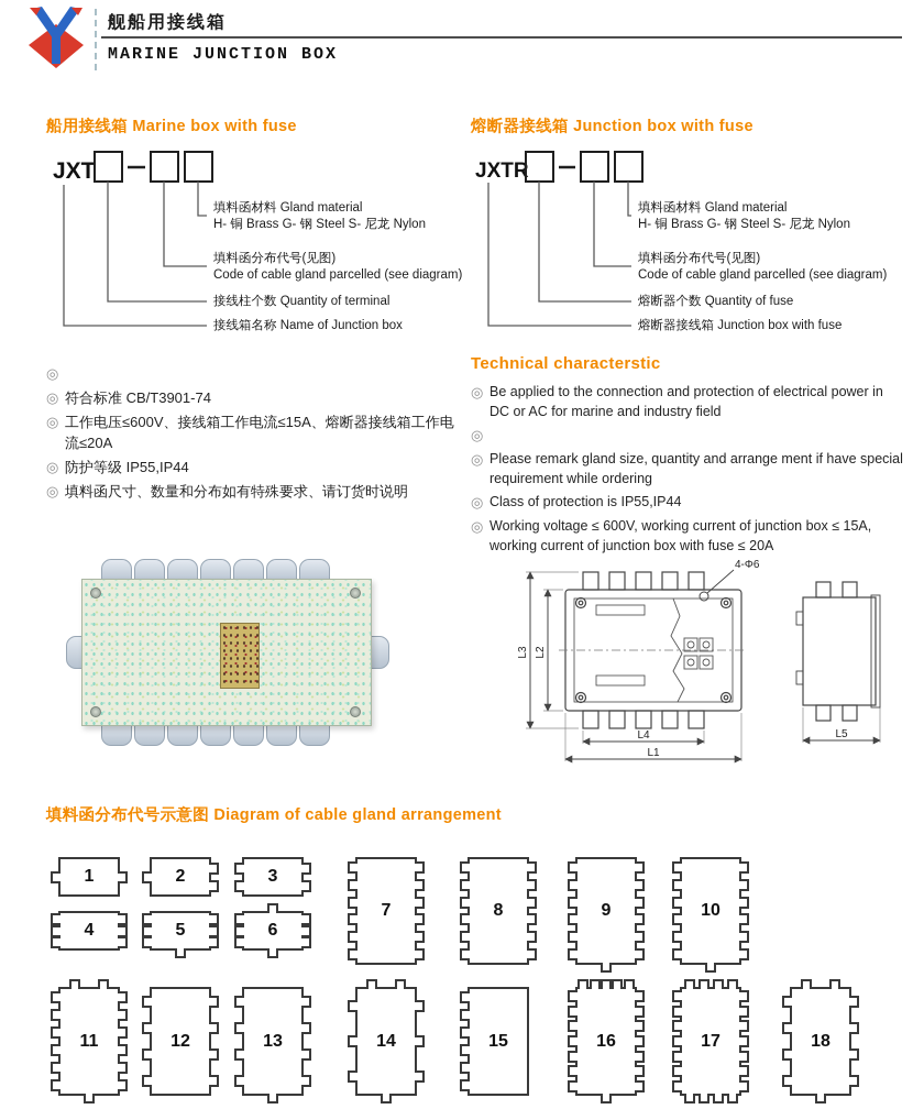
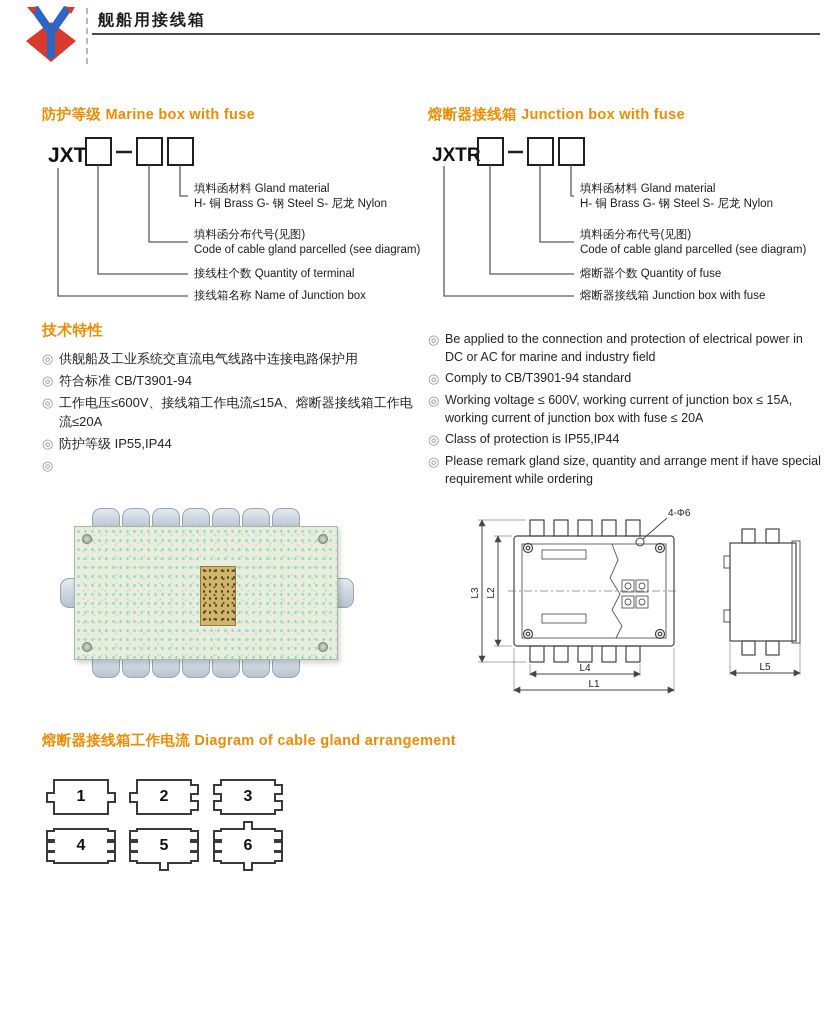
  舰船用接线箱
- MARINE JUNCTION BOX
- 船用接线箱 Marine box with fuse
+ 防护等级 Marine box with fuse
  熔断器接线箱 Junction box with fuse
  JXT
  填料函材料 Gland material
  H- 铜 Brass G- 钢 Steel S- 尼龙 Nylon
  填料函分布代号(见图)
  Code of cable gland parcelled (see diagram)
  接线柱个数 Quantity of terminal
  接线箱名称 Name of Junction box
  JXTR
  填料函材料 Gland material
  H- 铜 Brass G- 钢 Steel S- 尼龙 Nylon
  填料函分布代号(见图)
  Code of cable gland parcelled (see diagram)
  熔断器个数 Quantity of fuse
  熔断器接线箱 Junction box with fuse
+ 技术特性
  ◎
+ 供舰船及工业系统交直流电气线路中连接电路保护用
  ◎
- 符合标准 CB/T3901-74
+ 符合标准 CB/T3901-94
  ◎
  工作电压≤600V、接线箱工作电流≤15A、熔断器接线箱工作电流≤20A
  ◎
  防护等级 IP55,IP44
  ◎
- 填料函尺寸、数量和分布如有特殊要求、请订货时说明
- Technical characterstic
  ◎
  Be applied to the connection and protection of electrical power in DC or AC for marine and industry field
  ◎
+ Comply to CB/T3901-94 standard
  ◎
- Please remark gland size, quantity and arrange ment if have special requirement while ordering
+ Working voltage ≤ 600V, working current of junction box ≤ 15A, working current of junction box with fuse ≤ 20A
  ◎
  Class of protection is IP55,IP44
  ◎
- Working voltage ≤ 600V, working current of junction box ≤ 15A, working current of junction box with fuse ≤ 20A
+ Please remark gland size, quantity and arrange ment if have special requirement while ordering
  4-Φ6
  L4
  L1
  L5
- 填料函分布代号示意图 Diagram of cable gland arrangement
+ 熔断器接线箱工作电流 Diagram of cable gland arrangement
  1
  2
  3
  4
  5
  6
- 7
- 8
- 9
- 10
- 11
- 12
- 13
- 14
- 15
- 16
- 17
- 18
